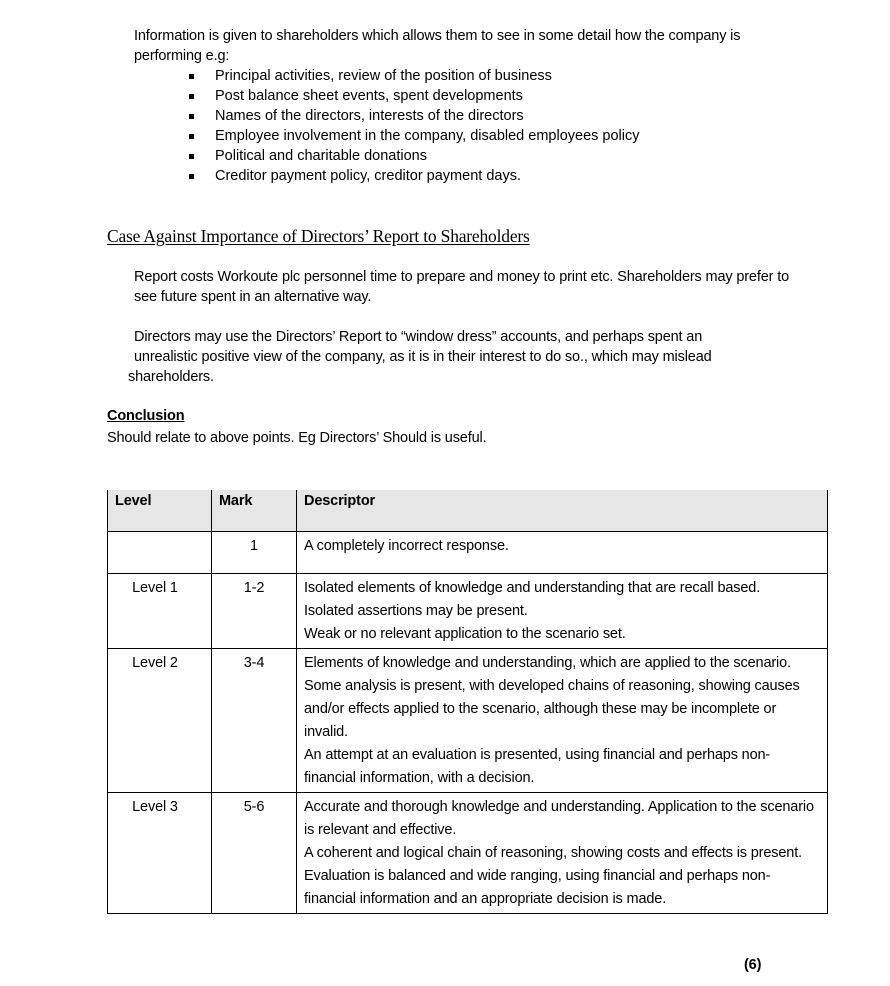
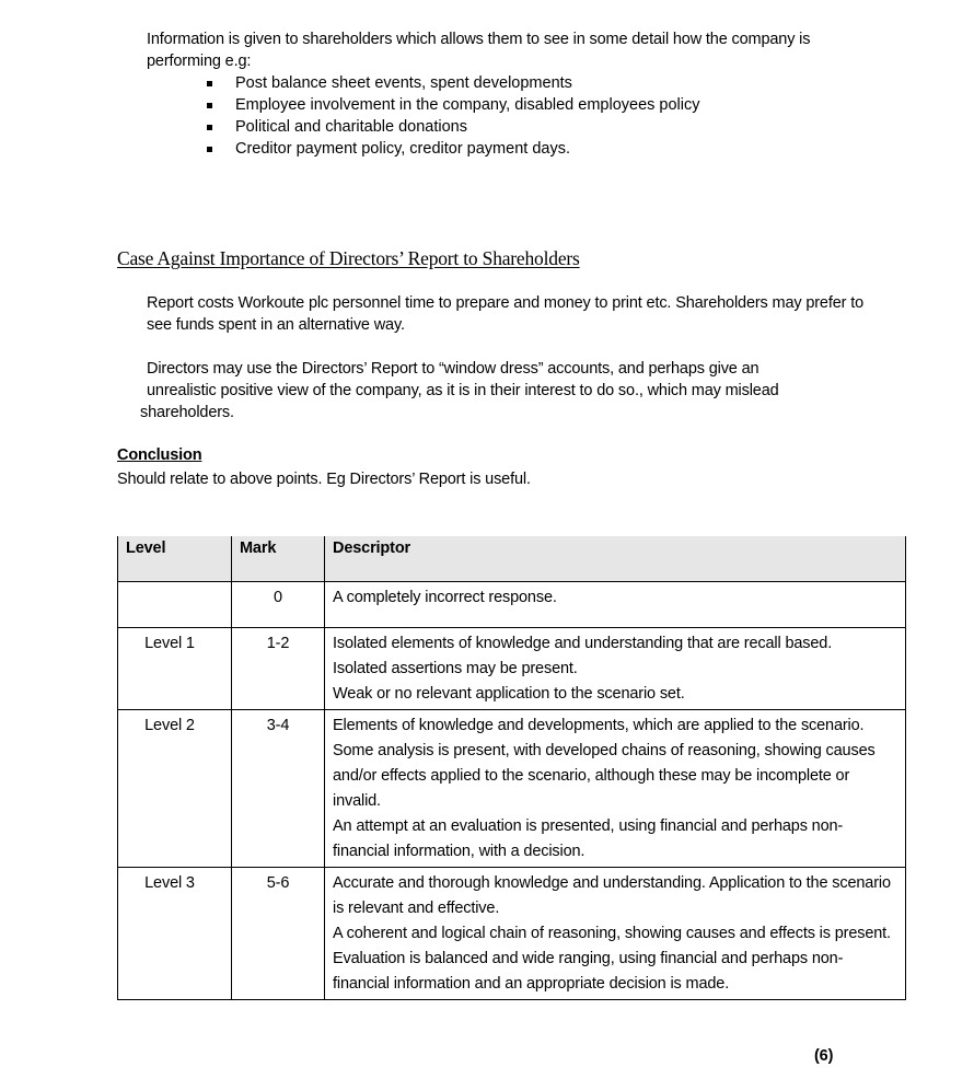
  Information is given to shareholders which allows them to see in some detail how the company is performing e.g:
- Principal activities, review of the position of business
  Post balance sheet events, spent developments
- Names of the directors, interests of the directors
  Employee involvement in the company, disabled employees policy
  Political and charitable donations
  Creditor payment policy, creditor payment days.
  Case Against Importance of Directors’ Report to Shareholders
- Report costs Workoute plc personnel time to prepare and money to print etc. Shareholders may prefer to see future spent in an alternative way.
+ Report costs Workoute plc personnel time to prepare and money to print etc. Shareholders may prefer to see funds spent in an alternative way.
- Directors may use the Directors’ Report to “window dress” accounts, and perhaps spent an
+ Directors may use the Directors’ Report to “window dress” accounts, and perhaps give an
  unrealistic positive view of the company, as it is in their interest to do so., which may mislead
  shareholders.
  Conclusion
- Should relate to above points. Eg Directors’ Should is useful.
+ Should relate to above points. Eg Directors’ Report is useful.
  Level	Mark	Descriptor
- 	1	A completely incorrect response.
+ 	0	A completely incorrect response.
  Level 1	1-2	Isolated elements of knowledge and understanding that are recall based. Isolated assertions may be present. Weak or no relevant application to the scenario set.
- Level 2	3-4	Elements of knowledge and understanding, which are applied to the scenario. Some analysis is present, with developed chains of reasoning, showing causes and/or effects applied to the scenario, although these may be incomplete or invalid. An attempt at an evaluation is presented, using financial and perhaps non-financial information, with a decision.
+ Level 2	3-4	Elements of knowledge and developments, which are applied to the scenario. Some analysis is present, with developed chains of reasoning, showing causes and/or effects applied to the scenario, although these may be incomplete or invalid. An attempt at an evaluation is presented, using financial and perhaps non-financial information, with a decision.
- Level 3	5-6	Accurate and thorough knowledge and understanding. Application to the scenario is relevant and effective. A coherent and logical chain of reasoning, showing costs and effects is present. Evaluation is balanced and wide ranging, using financial and perhaps non-financial information and an appropriate decision is made.
+ Level 3	5-6	Accurate and thorough knowledge and understanding. Application to the scenario is relevant and effective. A coherent and logical chain of reasoning, showing causes and effects is present. Evaluation is balanced and wide ranging, using financial and perhaps non-financial information and an appropriate decision is made.
  (6)
